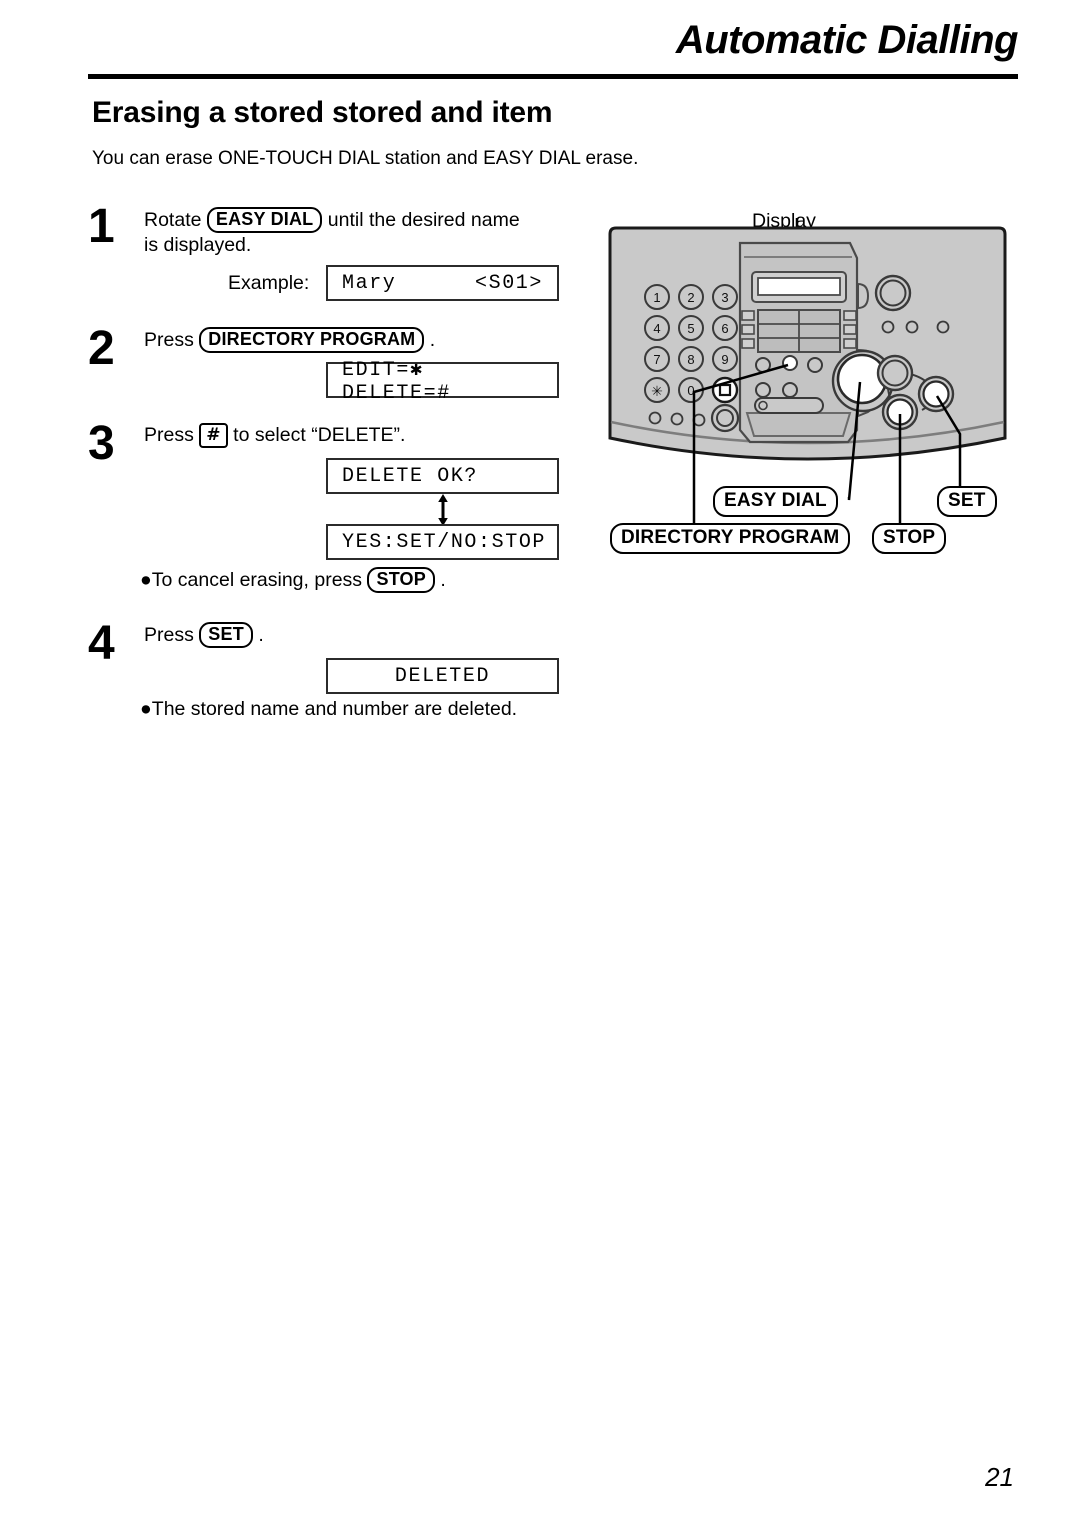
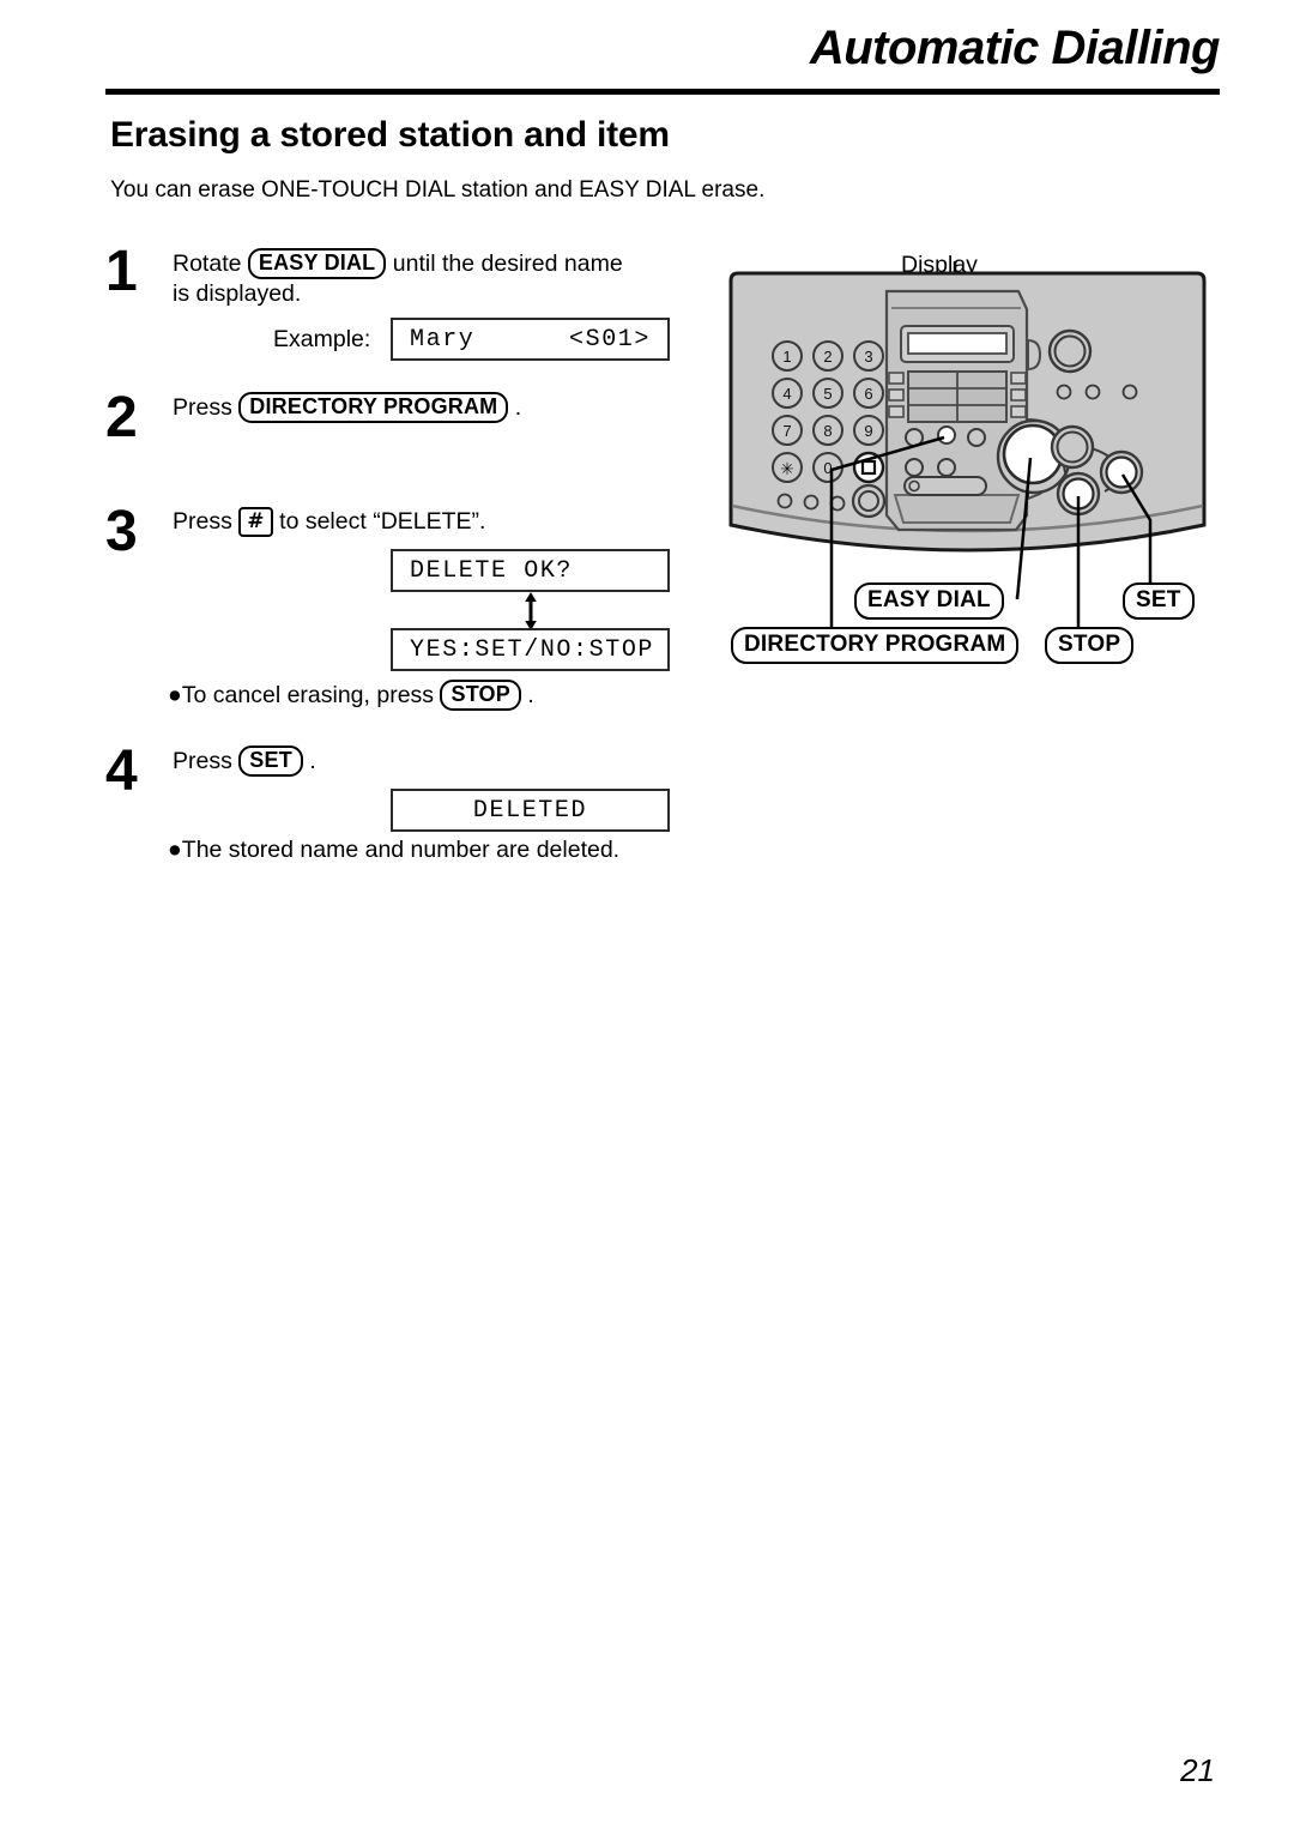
  Automatic Dialling
- Erasing a stored stored and item
+ Erasing a stored station and item
  You can erase ONE-TOUCH DIAL station and EASY DIAL erase.
  1
  Rotate EASY DIAL until the desired name
  is displayed.
  Example:
  Mary
  <S01>
  2
  Press DIRECTORY PROGRAM .
- EDIT=✱ DELETE=#
  3
  Press # to select “DELETE”.
  DELETE OK?
  YES:SET/NO:STOP
  ●To cancel erasing, press STOP .
  4
  Press SET .
  DELETED
  ●The stored name and number are deleted.
  Display
  1
  2
  3
  4
  5
  6
  7
  8
  9
  ✳
  0
  EASY DIAL
  SET
  DIRECTORY PROGRAM
  STOP
  21
